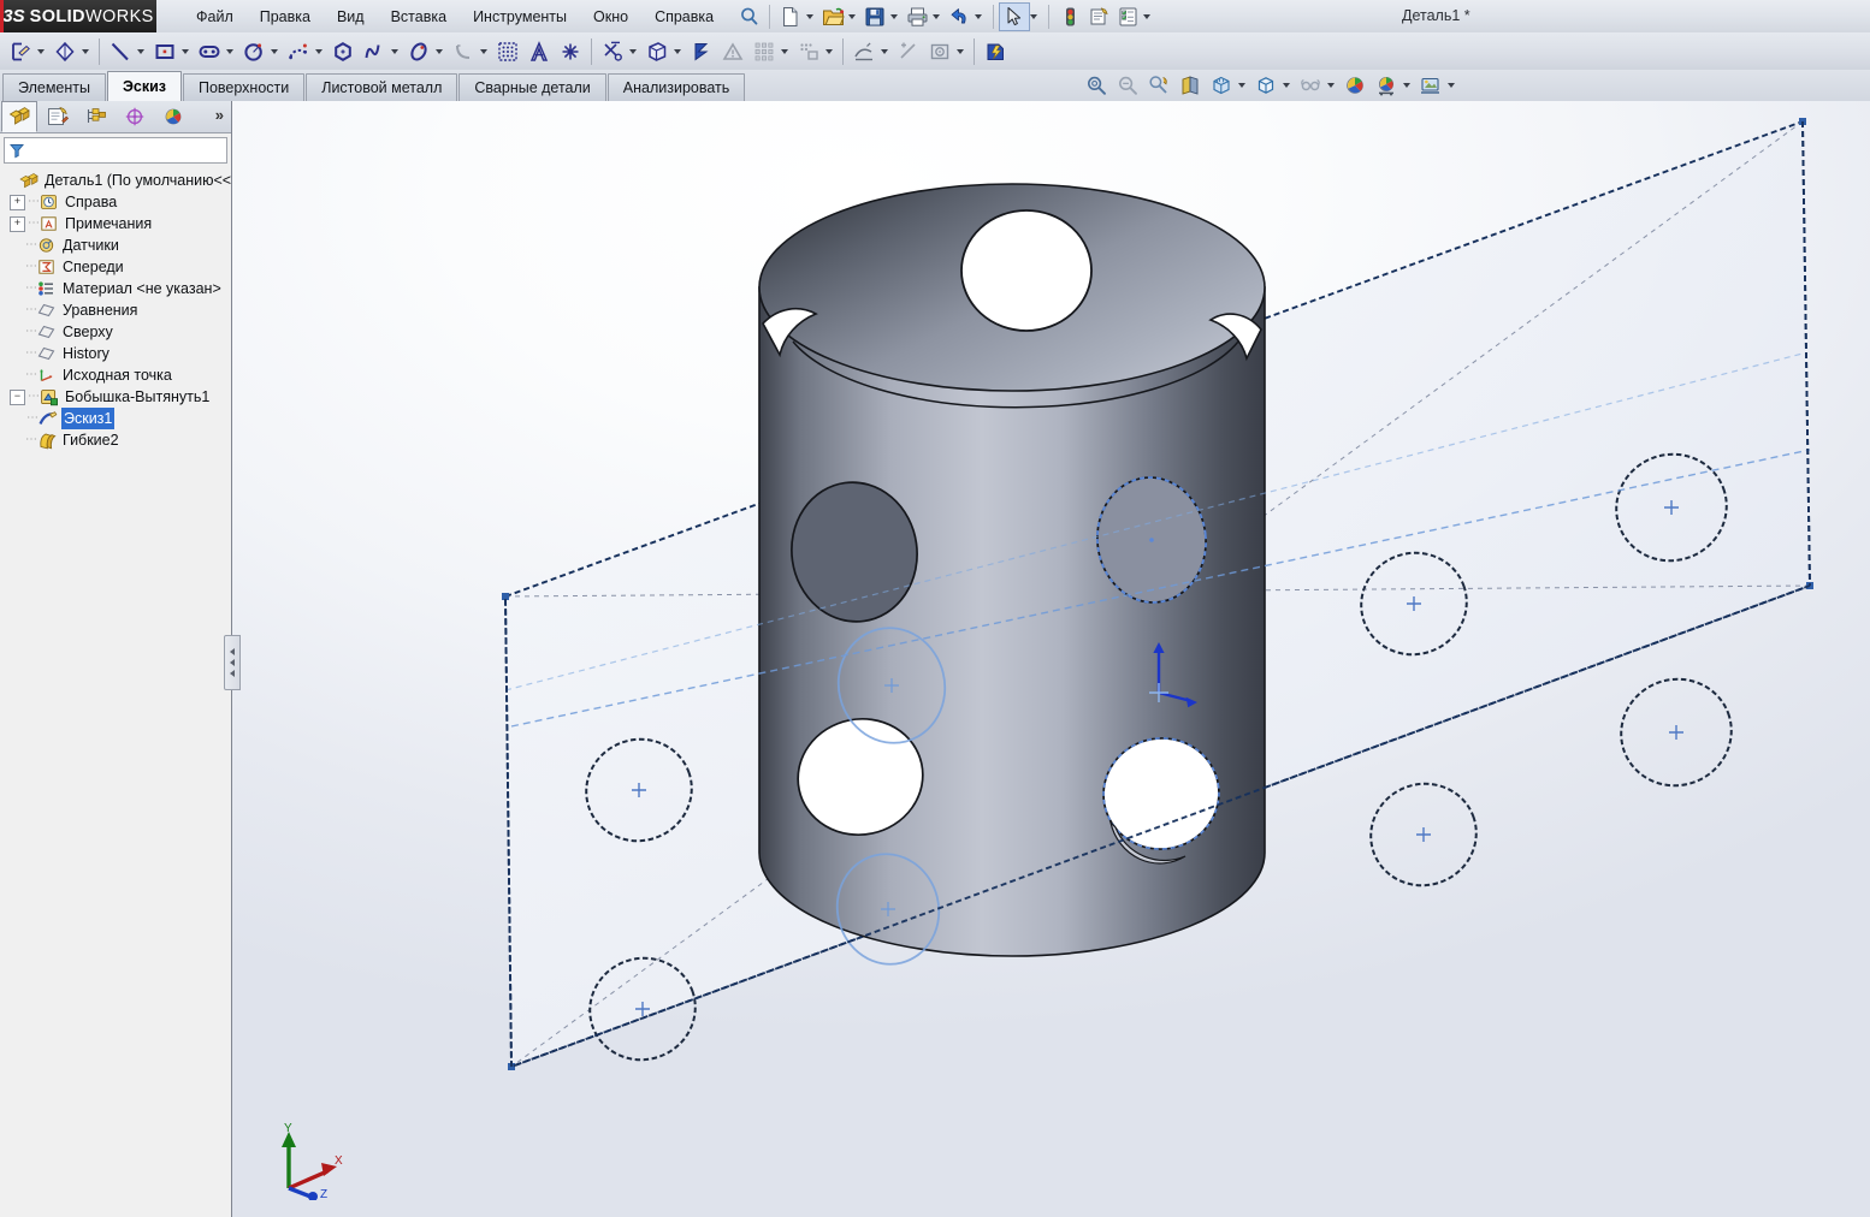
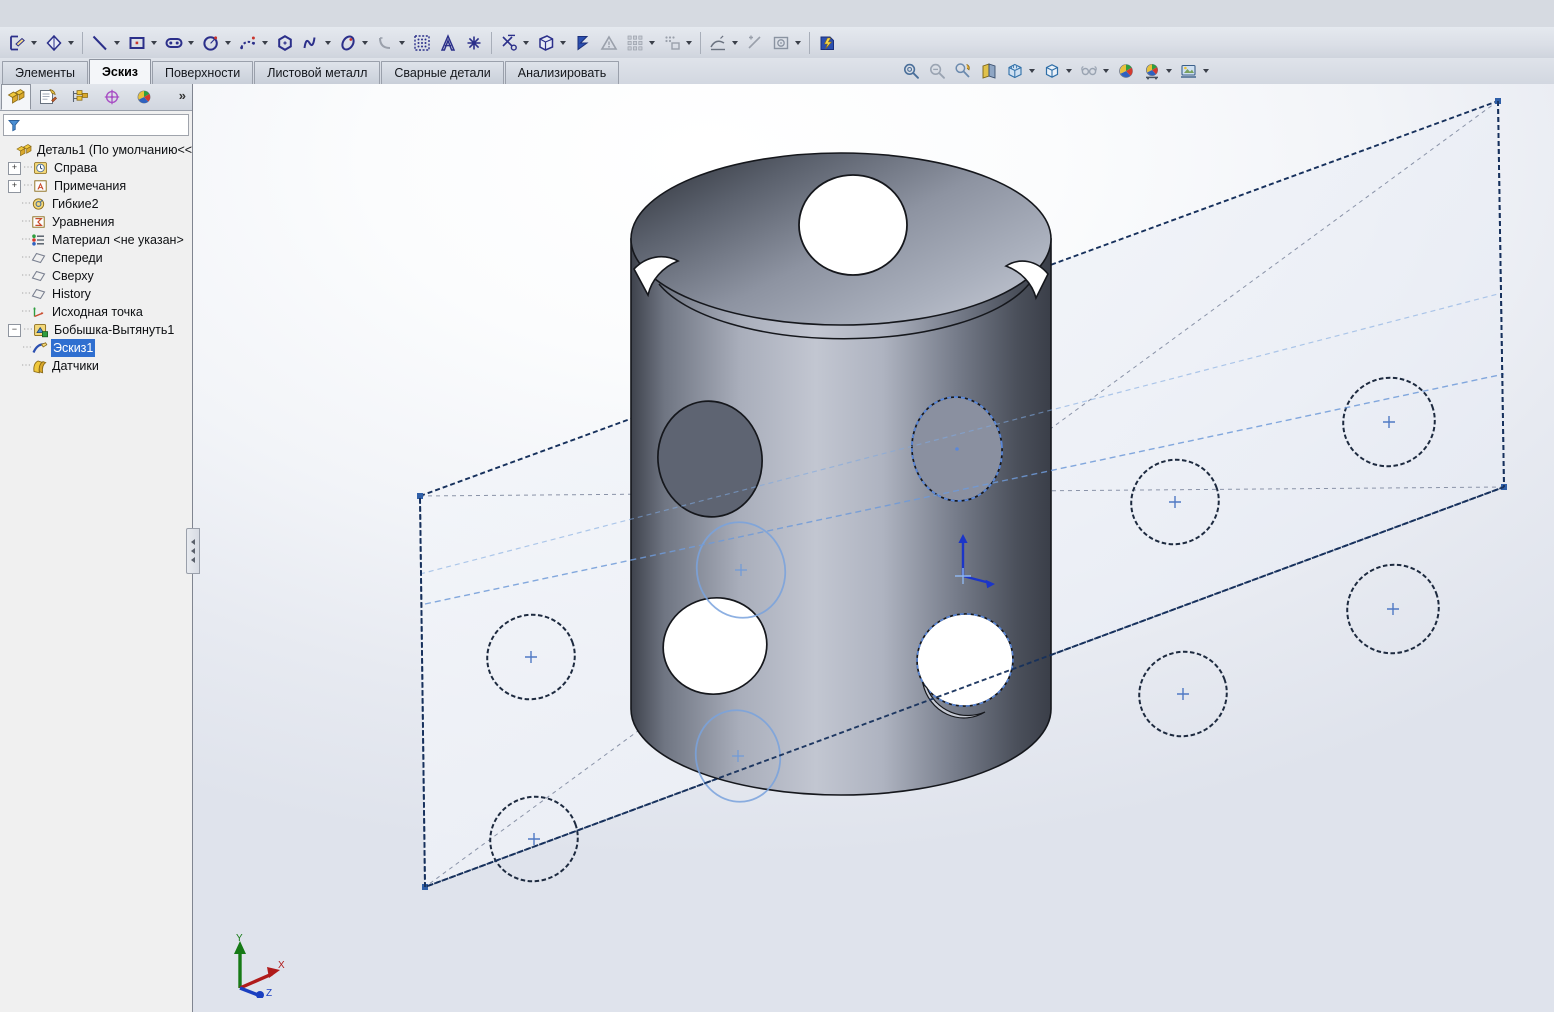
- 3S
- SOLIDWORKS
- Файл
- Правка
- Вид
- Вставка
- Инструменты
- Окно
- Справка
- Деталь1 *
  Элементы
  Эскиз
  Поверхности
  Листовой металл
  Сварные детали
  Анализировать
  »
  Деталь1 (По умолчанию<<
  +
  ⋯
  Справа
  +
  ⋯
  Примечания
  ⋯
- Датчики
+ Гибкие2
  ⋯
- Спереди
+ Уравнения
  ⋯
  Материал <не указан>
  ⋯
- Уравнения
+ Спереди
  ⋯
  Сверху
  ⋯
  History
  ⋯
  Исходная точка
  −
  ⋯
  Бобышка-Вытянуть1
  ⋯
  Эскиз1
  ⋯
- Гибкие2
+ Датчики
  Y
  X
  Z
